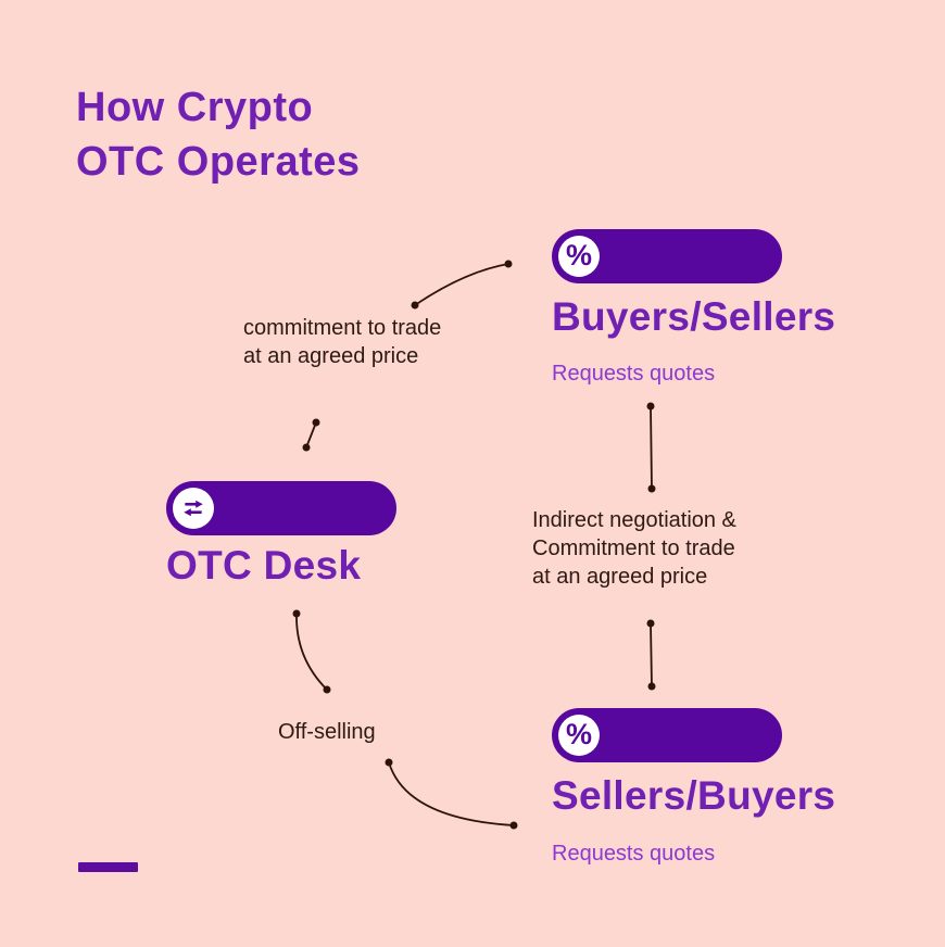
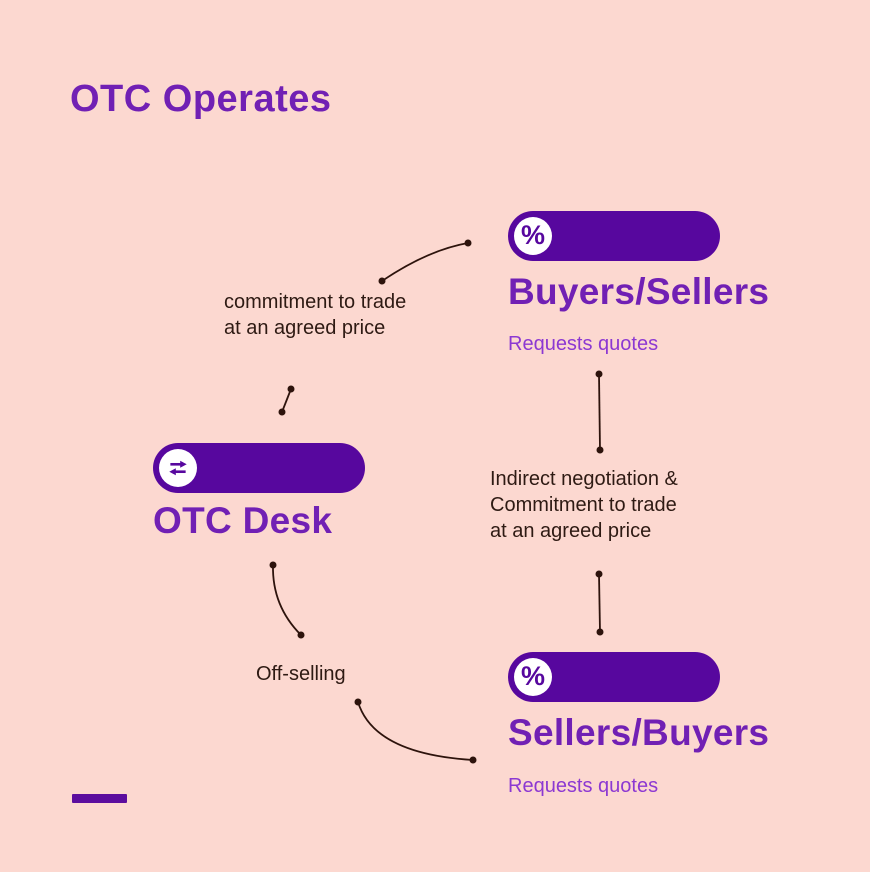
- How Crypto
  OTC Operates
  %
  Buyers/Sellers
  Requests quotes
  OTC Desk
  %
  Sellers/Buyers
  Requests quotes
  commitment to trade
  at an agreed price
  Indirect negotiation &
  Commitment to trade
  at an agreed price
  Off-selling
